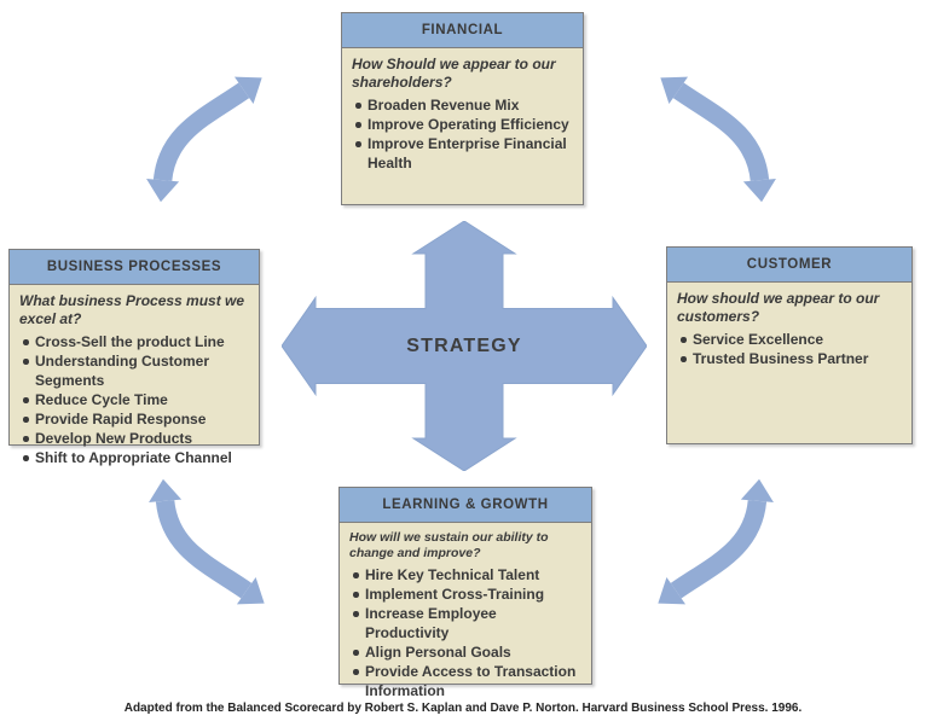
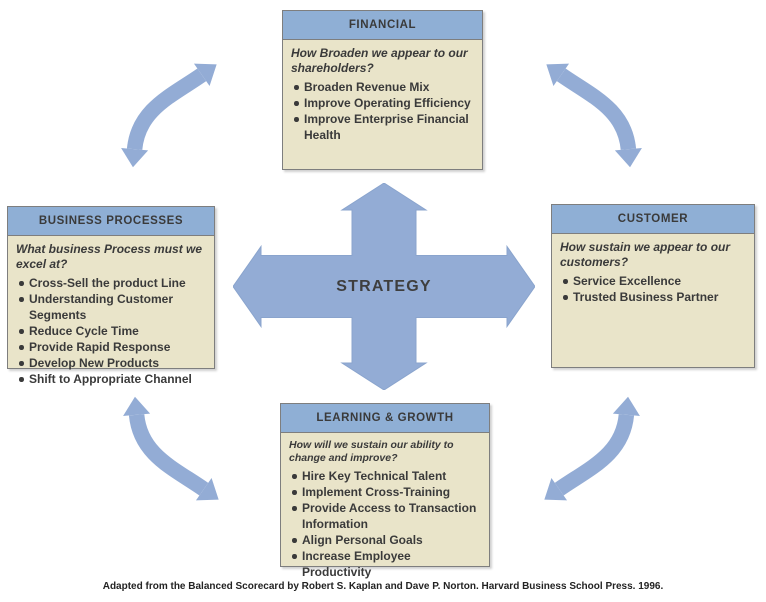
  FINANCIAL
- How Should we appear to our shareholders?
+ How Broaden we appear to our shareholders?
  Broaden Revenue Mix
  Improve Operating Efficiency
  Improve Enterprise Financial Health
  BUSINESS PROCESSES
  What business Process must we excel at?
  Cross-Sell the product Line
  Understanding Customer Segments
  Reduce Cycle Time
  Provide Rapid Response
  Develop New Products
  Shift to Appropriate Channel
  CUSTOMER
- How should we appear to our customers?
+ How sustain we appear to our customers?
  Service Excellence
  Trusted Business Partner
  LEARNING & GROWTH
  How will we sustain our ability to change and improve?
  Hire Key Technical Talent
  Implement Cross-Training
- Increase Employee Productivity
+ Provide Access to Transaction Information
  Align Personal Goals
- Provide Access to Transaction Information
+ Increase Employee Productivity
  STRATEGY
  Adapted from the Balanced Scorecard by Robert S. Kaplan and Dave P. Norton. Harvard Business School Press. 1996.
